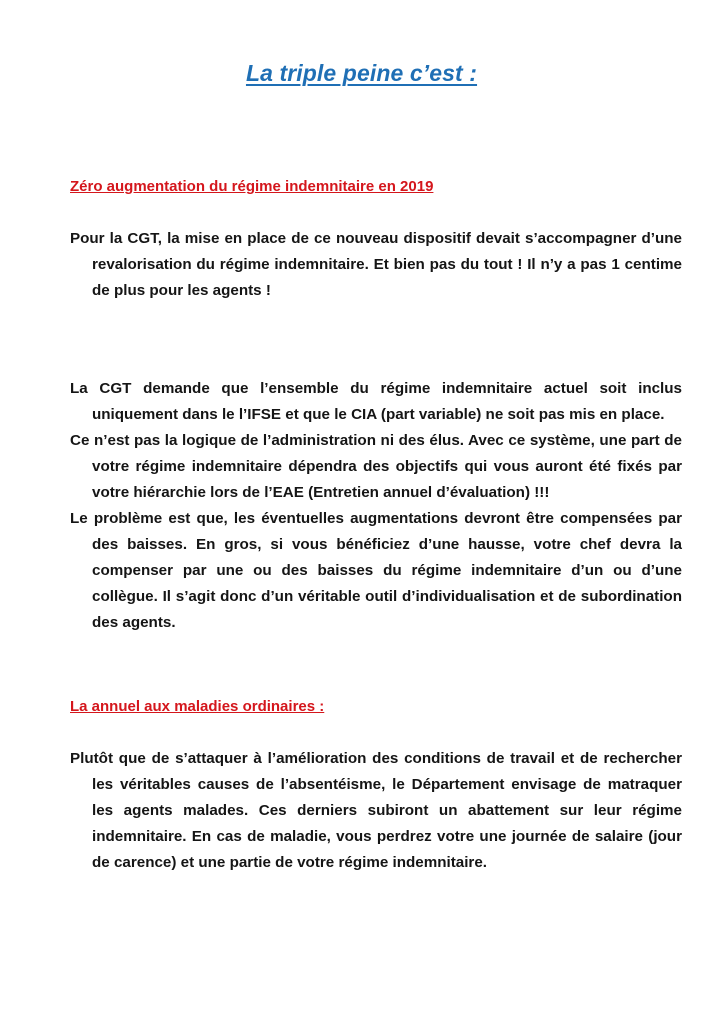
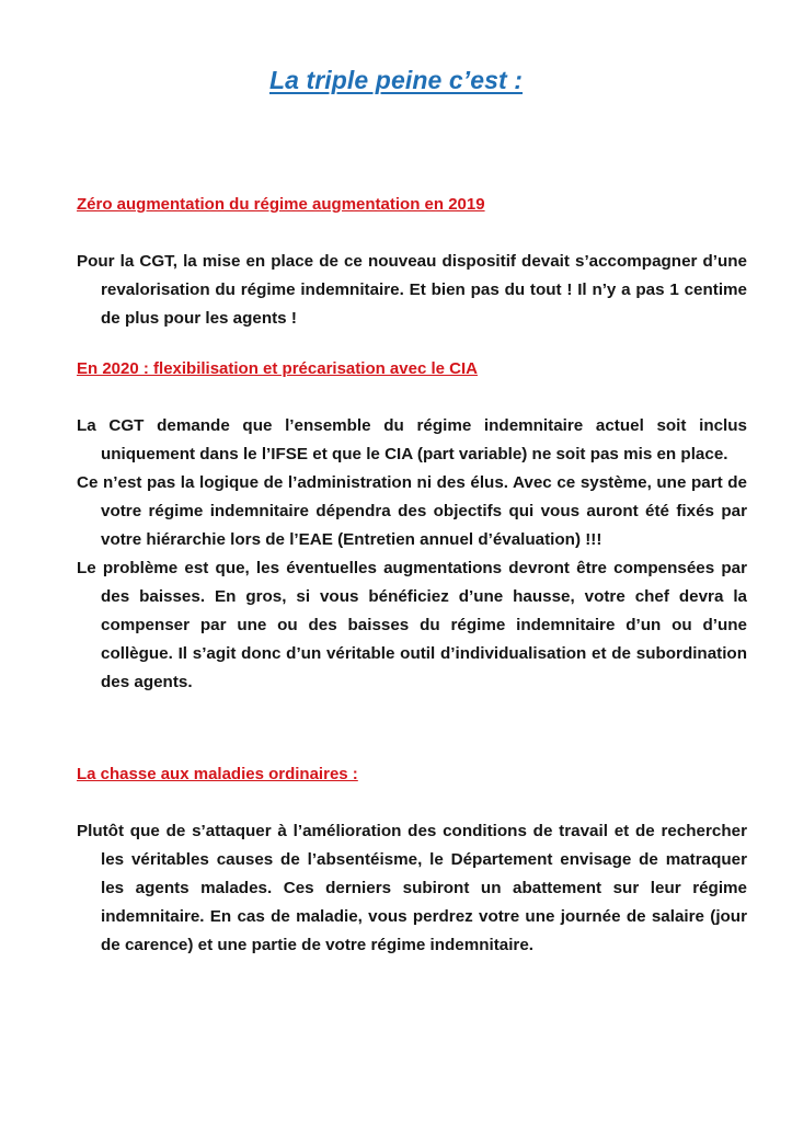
  La triple peine c’est :
- Zéro augmentation du régime indemnitaire en 2019
+ Zéro augmentation du régime augmentation en 2019
  Pour la CGT, la mise en place de ce nouveau dispositif devait s’accompagner d’une revalorisation du régime indemnitaire. Et bien pas du tout ! Il n’y a pas 1 centime de plus pour les agents !
+ En 2020 : flexibilisation et précarisation avec le CIA
  La CGT demande que l’ensemble du régime indemnitaire actuel soit inclus uniquement dans le l’IFSE et que le CIA (part variable) ne soit pas mis en place.
  Ce n’est pas la logique de l’administration ni des élus. Avec ce système, une part de votre régime indemnitaire dépendra des objectifs qui vous auront été fixés par votre hiérarchie lors de l’EAE (Entretien annuel d’évaluation) !!!
  Le problème est que, les éventuelles augmentations devront être compensées par des baisses. En gros, si vous bénéficiez d’une hausse, votre chef devra la compenser par une ou des baisses du régime indemnitaire d’un ou d’une collègue. Il s’agit donc d’un véritable outil d’individualisation et de subordination des agents.
- La annuel aux maladies ordinaires :
+ La chasse aux maladies ordinaires :
  Plutôt que de s’attaquer à l’amélioration des conditions de travail et de rechercher les véritables causes de l’absentéisme, le Département envisage de matraquer les agents malades. Ces derniers subiront un abattement sur leur régime indemnitaire. En cas de maladie, vous perdrez votre une journée de salaire (jour de carence) et une partie de votre régime indemnitaire.
